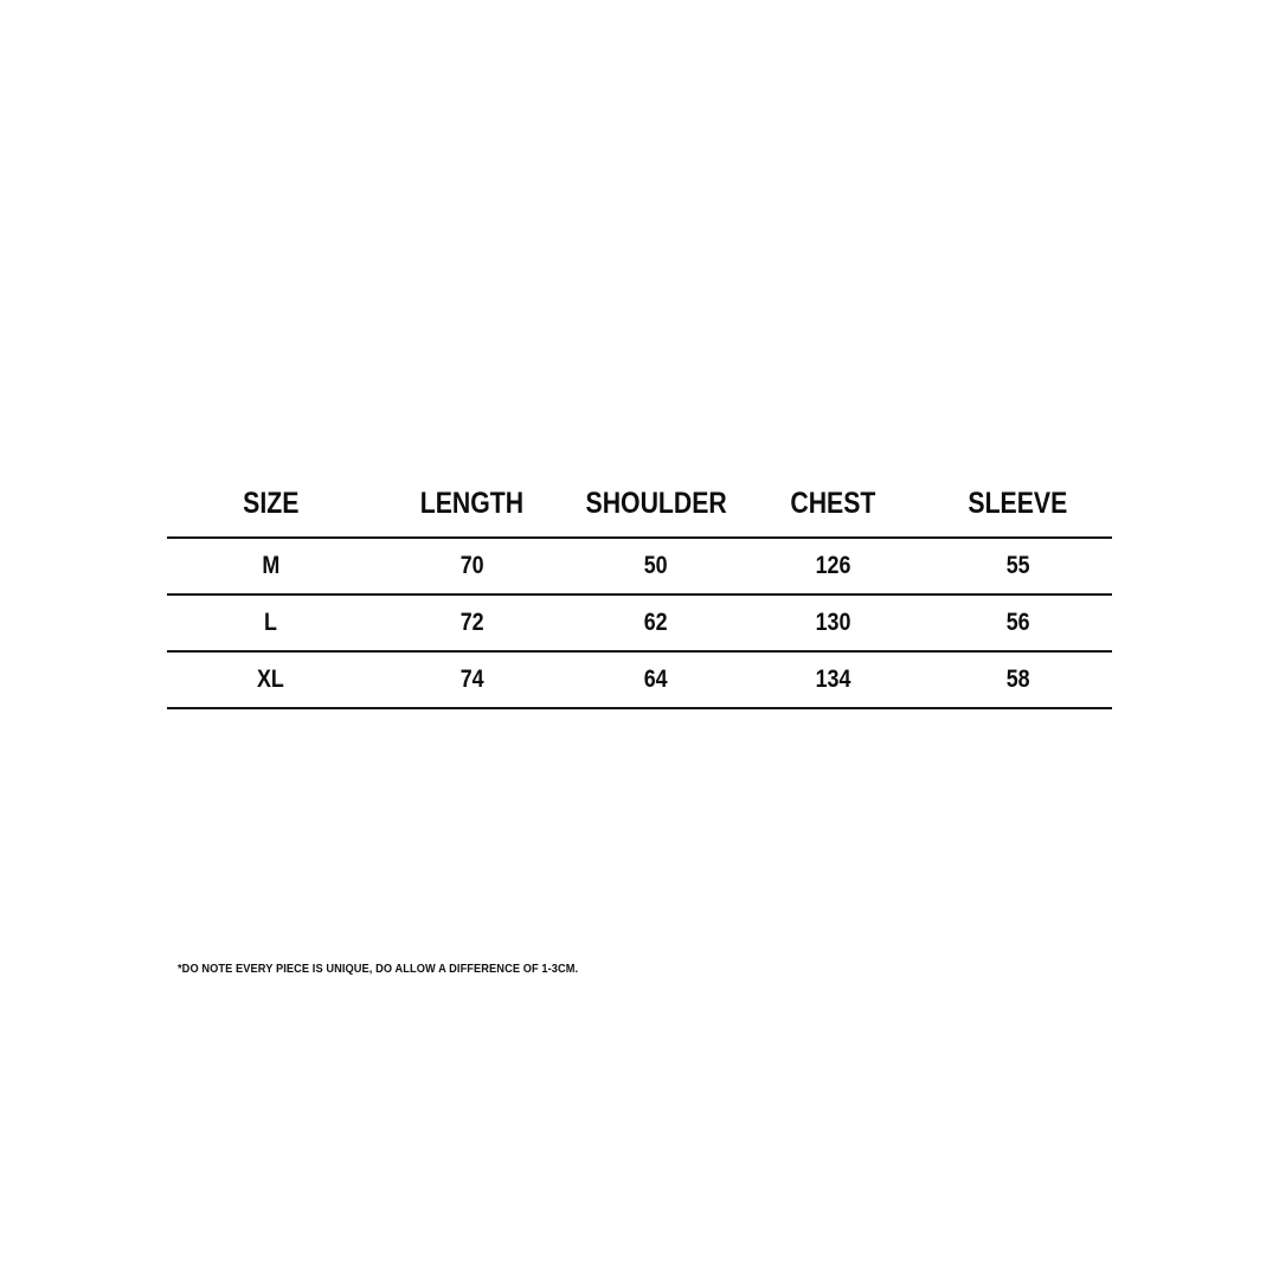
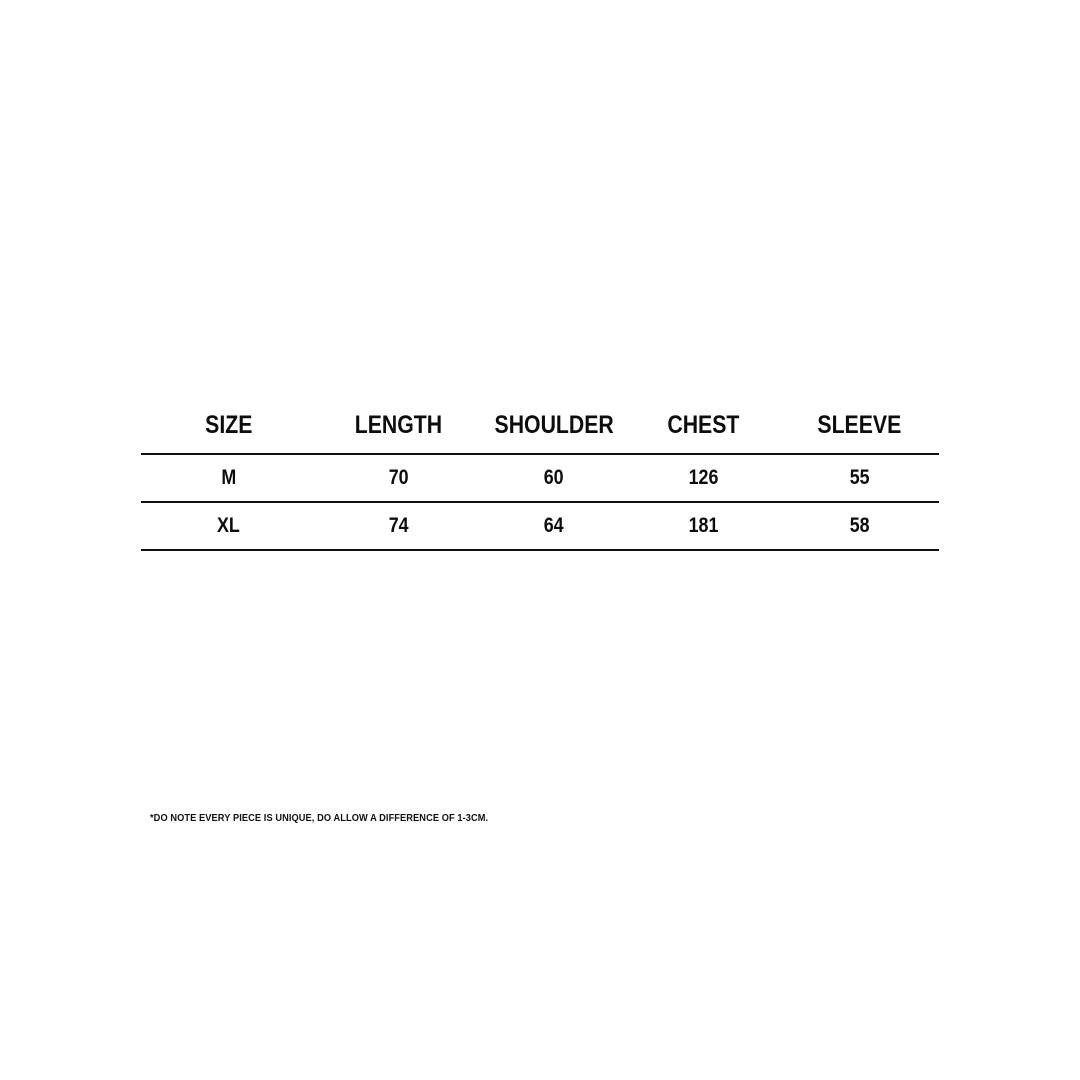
  SIZE	LENGTH	SHOULDER	CHEST	SLEEVE
- M	70	50	126	55
+ M	70	60	126	55
- L	72	62	130	56
- XL	74	64	134	58
+ XL	74	64	181	58
  *DO NOTE EVERY PIECE IS UNIQUE, DO ALLOW A DIFFERENCE OF 1-3CM.
